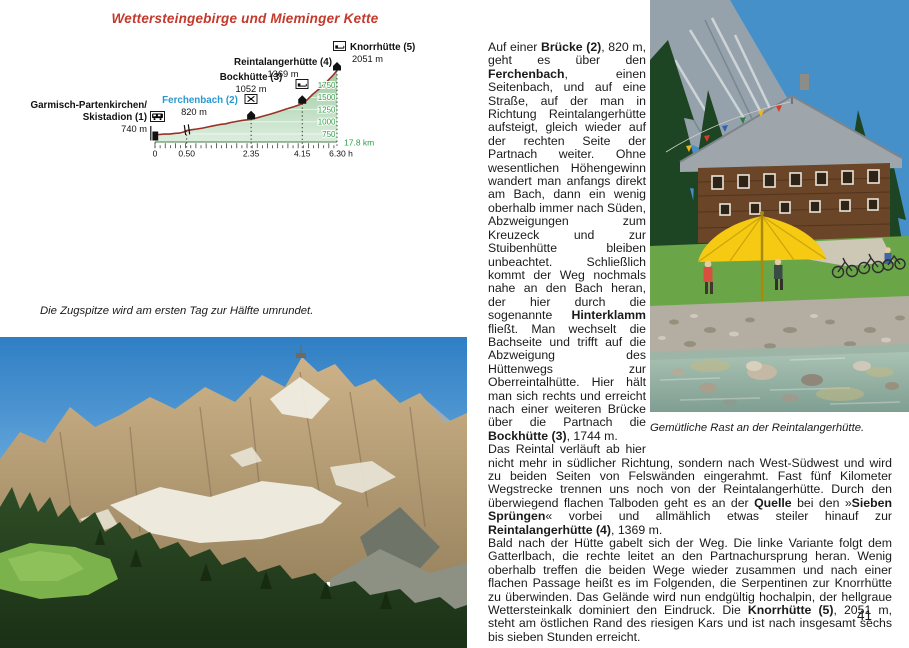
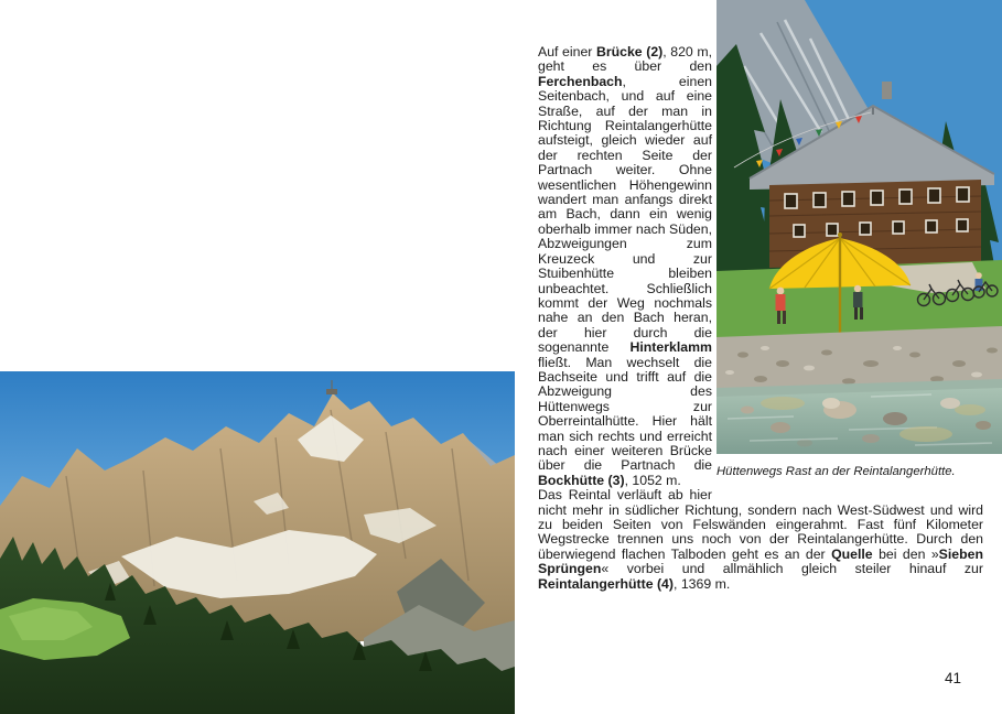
- Wettersteingebirge und Mieminger Kette
- 750
- 1000
- 1250
- 1500
- 1750
- 17.8 km
- 0
- Garmisch-Partenkirchen/
- Skistadion (1)
- 740 m
- 0.50
- Ferchenbach (2)
- 820 m
- 2.35
- Bockhütte (3)
- 1052 m
- 4.15
- Reintalangerhütte (4)
- 1369 m
- 6.30 h
- Knorrhütte (5)
- 2051 m
- Die Zugspitze wird am ersten Tag zur Hälfte umrundet.
- Auf einer Brücke (2), 820 m, geht es über den Ferchenbach, einen Seitenbach, und auf eine Straße, auf der man in Richtung Reintalangerhütte aufsteigt, gleich wieder auf der rechten Seite der Partnach weiter. Ohne wesentlichen Höhengewinn wandert man anfangs direkt am Bach, dann ein wenig oberhalb immer nach Süden, Abzweigungen zum Kreuzeck und zur Stuibenhütte bleiben unbeachtet. Schließlich kommt der Weg nochmals nahe an den Bach heran, der hier durch die sogenannte Hinterklamm fließt. Man wechselt die Bachseite und trifft auf die Abzweigung des Hüttenwegs zur Oberreintalhütte. Hier hält man sich rechts und erreicht nach einer weiteren Brücke über die Partnach die Bockhütte (3), 1744 m.
+ Auf einer Brücke (2), 820 m, geht es über den Ferchenbach, einen Seitenbach, und auf eine Straße, auf der man in Richtung Reintalangerhütte aufsteigt, gleich wieder auf der rechten Seite der Partnach weiter. Ohne wesentlichen Höhengewinn wandert man anfangs direkt am Bach, dann ein wenig oberhalb immer nach Süden, Abzweigungen zum Kreuzeck und zur Stuibenhütte bleiben unbeachtet. Schließlich kommt der Weg nochmals nahe an den Bach heran, der hier durch die sogenannte Hinterklamm fließt. Man wechselt die Bachseite und trifft auf die Abzweigung des Hüttenwegs zur Oberreintalhütte. Hier hält man sich rechts und erreicht nach einer weiteren Brücke über die Partnach die Bockhütte (3), 1052 m.
- Das Reintal verläuft ab hier nicht mehr in südlicher Richtung, sondern nach West-Südwest und wird zu beiden Seiten von Felswänden eingerahmt. Fast fünf Kilometer Wegstrecke trennen uns noch von der Reintalangerhütte. Durch den überwiegend flachen Talboden geht es an der Quelle bei den »Sieben Sprüngen« vorbei und allmählich etwas steiler hinauf zur Reintalangerhütte (4), 1369 m.
+ Das Reintal verläuft ab hier nicht mehr in südlicher Richtung, sondern nach West-Südwest und wird zu beiden Seiten von Felswänden eingerahmt. Fast fünf Kilometer Wegstrecke trennen uns noch von der Reintalangerhütte. Durch den überwiegend flachen Talboden geht es an der Quelle bei den »Sieben Sprüngen« vorbei und allmählich gleich steiler hinauf zur Reintalangerhütte (4), 1369 m.
- Bald nach der Hütte gabelt sich der Weg. Die linke Variante folgt dem Gatterlbach, die rechte leitet an den Partnachursprung heran. Wenig oberhalb treffen die beiden Wege wieder zusammen und nach einer flachen Passage heißt es im Folgenden, die Serpentinen zur Knorrhütte zu überwinden. Das Gelände wird nun endgültig hochalpin, der hellgraue Wettersteinkalk dominiert den Eindruck. Die Knorrhütte (5), 2051 m, steht am östlichen Rand des riesigen Kars und ist nach insgesamt sechs bis sieben Stunden erreicht.
- Gemütliche Rast an der Reintalangerhütte.
+ Hüttenwegs Rast an der Reintalangerhütte.
  41
